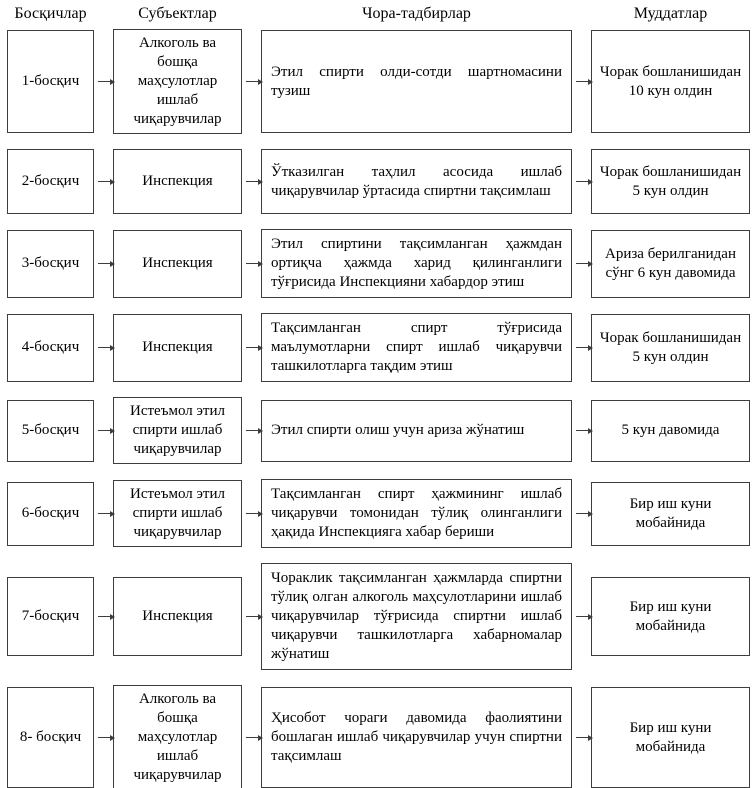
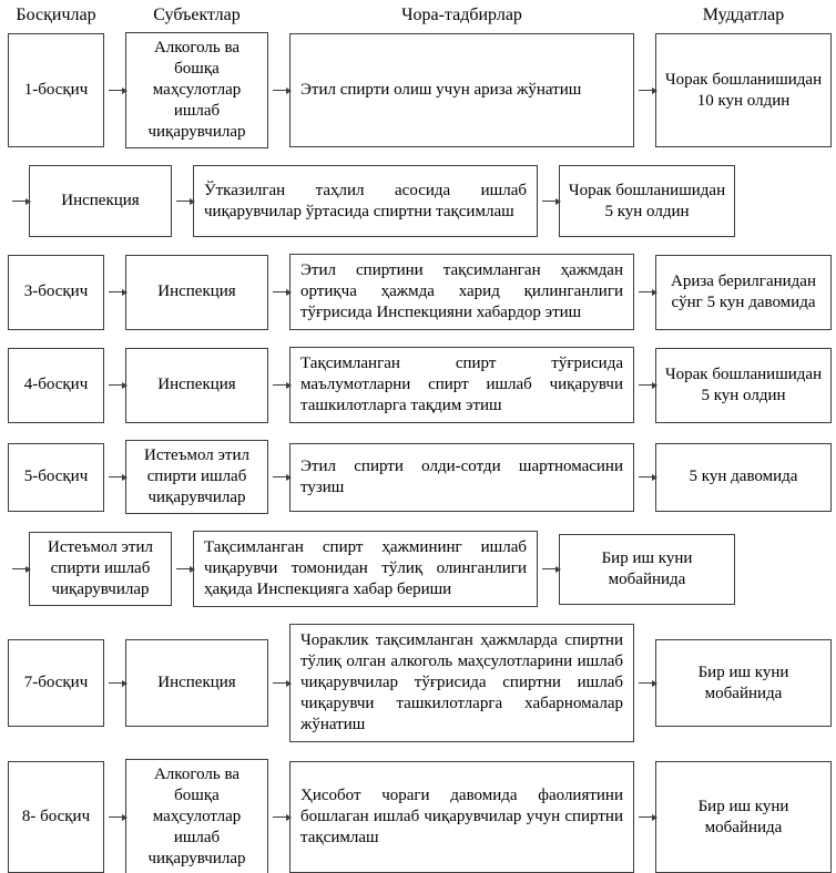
  Босқичлар
  Субъектлар
  Чора-тадбирлар
  Муддатлар
  1-босқич
  Алкоголь ва бошқа маҳсулотлар ишлаб чиқарувчилар
- Этил спирти олди-сотди шартномасини тузиш
+ Этил спирти олиш учун ариза жўнатиш
  Чорак бошланишидан 10 кун олдин
- 2-босқич
  Инспекция
  Ўтказилган таҳлил асосида ишлаб чиқарувчилар ўртасида спиртни тақсимлаш
  Чорак бошланишидан 5 кун олдин
  3-босқич
  Инспекция
  Этил спиртини тақсимланган ҳажмдан ортиқча ҳажмда харид қилинганлиги тўғрисида Инспекцияни хабардор этиш
- Ариза берилганидан сўнг 6 кун давомида
+ Ариза берилганидан сўнг 5 кун давомида
  4-босқич
  Инспекция
  Тақсимланган спирт тўғрисида маълумотларни спирт ишлаб чиқарувчи ташкилотларга тақдим этиш
  Чорак бошланишидан 5 кун олдин
  5-босқич
  Истеъмол этил спирти ишлаб чиқарувчилар
- Этил спирти олиш учун ариза жўнатиш
+ Этил спирти олди-сотди шартномасини тузиш
  5 кун давомида
- 6-босқич
  Истеъмол этил спирти ишлаб чиқарувчилар
  Тақсимланган спирт ҳажмининг ишлаб чиқарувчи томонидан тўлиқ олинганлиги ҳақида Инспекцияга хабар бериши
  Бир иш куни мобайнида
  7-босқич
  Инспекция
  Чораклик тақсимланган ҳажмларда спиртни тўлиқ олган алкоголь маҳсулотларини ишлаб чиқарувчилар тўғрисида спиртни ишлаб чиқарувчи ташкилотларга хабарномалар жўнатиш
  Бир иш куни мобайнида
  8- босқич
  Алкоголь ва бошқа маҳсулотлар ишлаб чиқарувчилар
  Ҳисобот чораги давомида фаолиятини бошлаган ишлаб чиқарувчилар учун спиртни тақсимлаш
  Бир иш куни мобайнида
